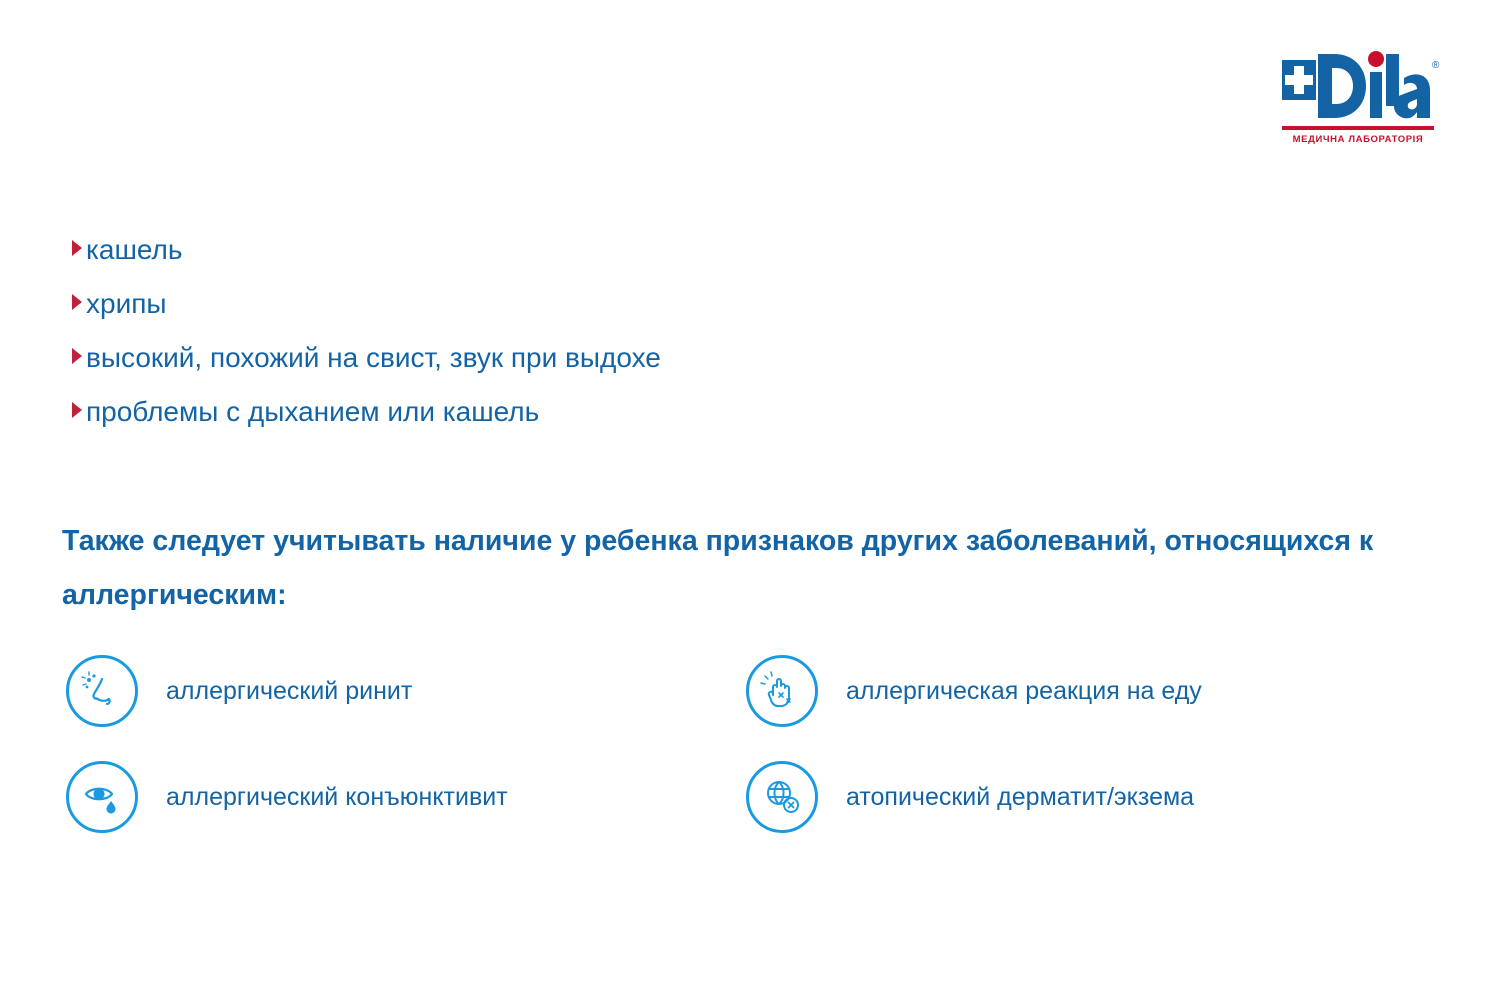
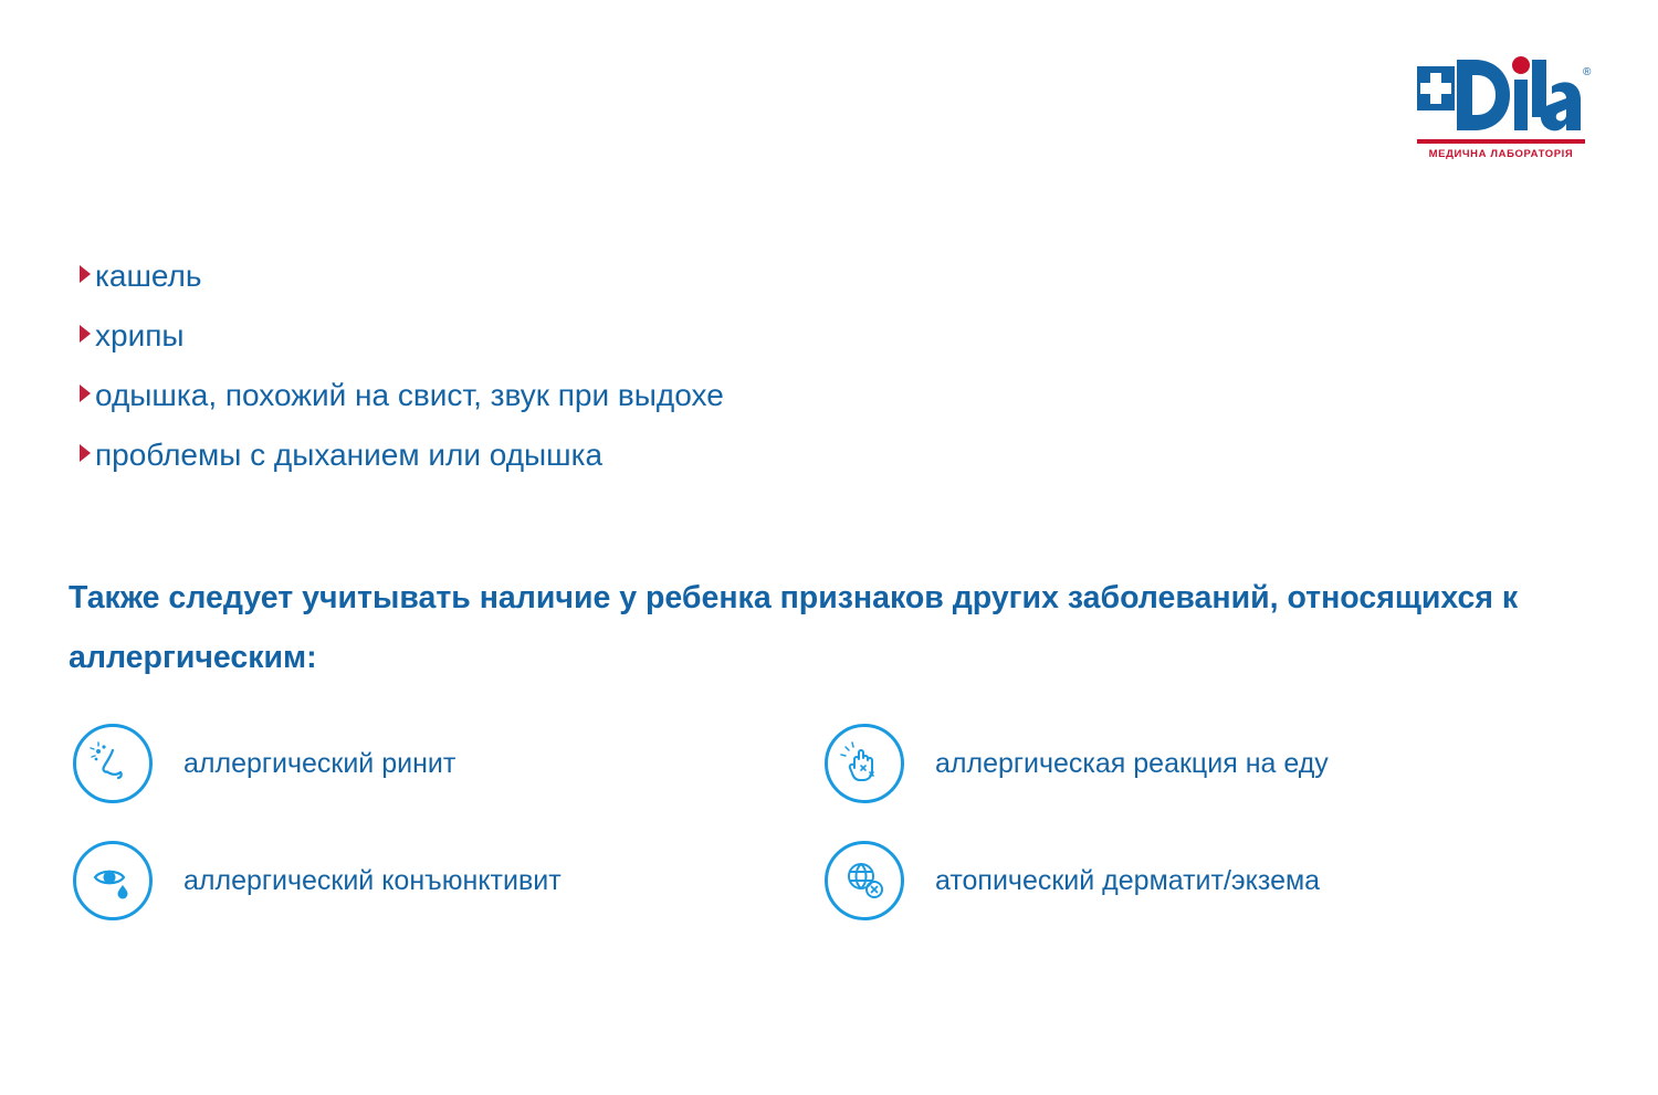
  ®
  МЕДИЧНА ЛАБОРАТОРІЯ
  кашель
  хрипы
- высокий, похожий на свист, звук при выдохе
+ одышка, похожий на свист, звук при выдохе
- проблемы с дыханием или кашель
+ проблемы с дыханием или одышка
  Также следует учитывать наличие у ребенка признаков других заболеваний, относящихся к аллергическим:
  аллергический ринит
  аллергическая реакция на еду
  аллергический конъюнктивит
  атопический дерматит/экзема
